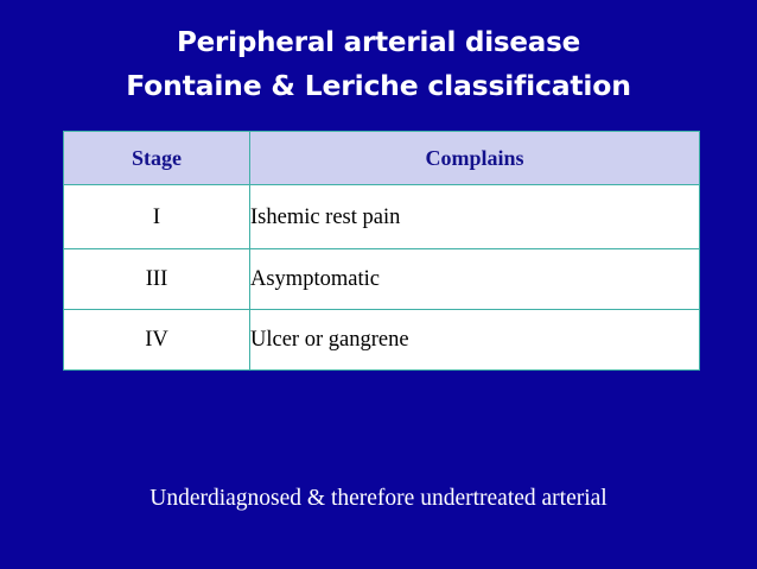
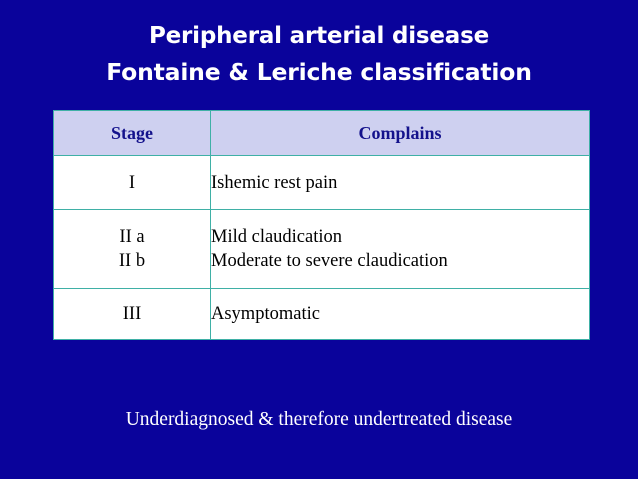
  Peripheral arterial disease
  Fontaine & Leriche classification
  Stage	Complains
  I	Ishemic rest pain
+ II a II b	Mild claudication Moderate to severe claudication
  III	Asymptomatic
- IV	Ulcer or gangrene
- Underdiagnosed & therefore undertreated arterial
+ Underdiagnosed & therefore undertreated disease
